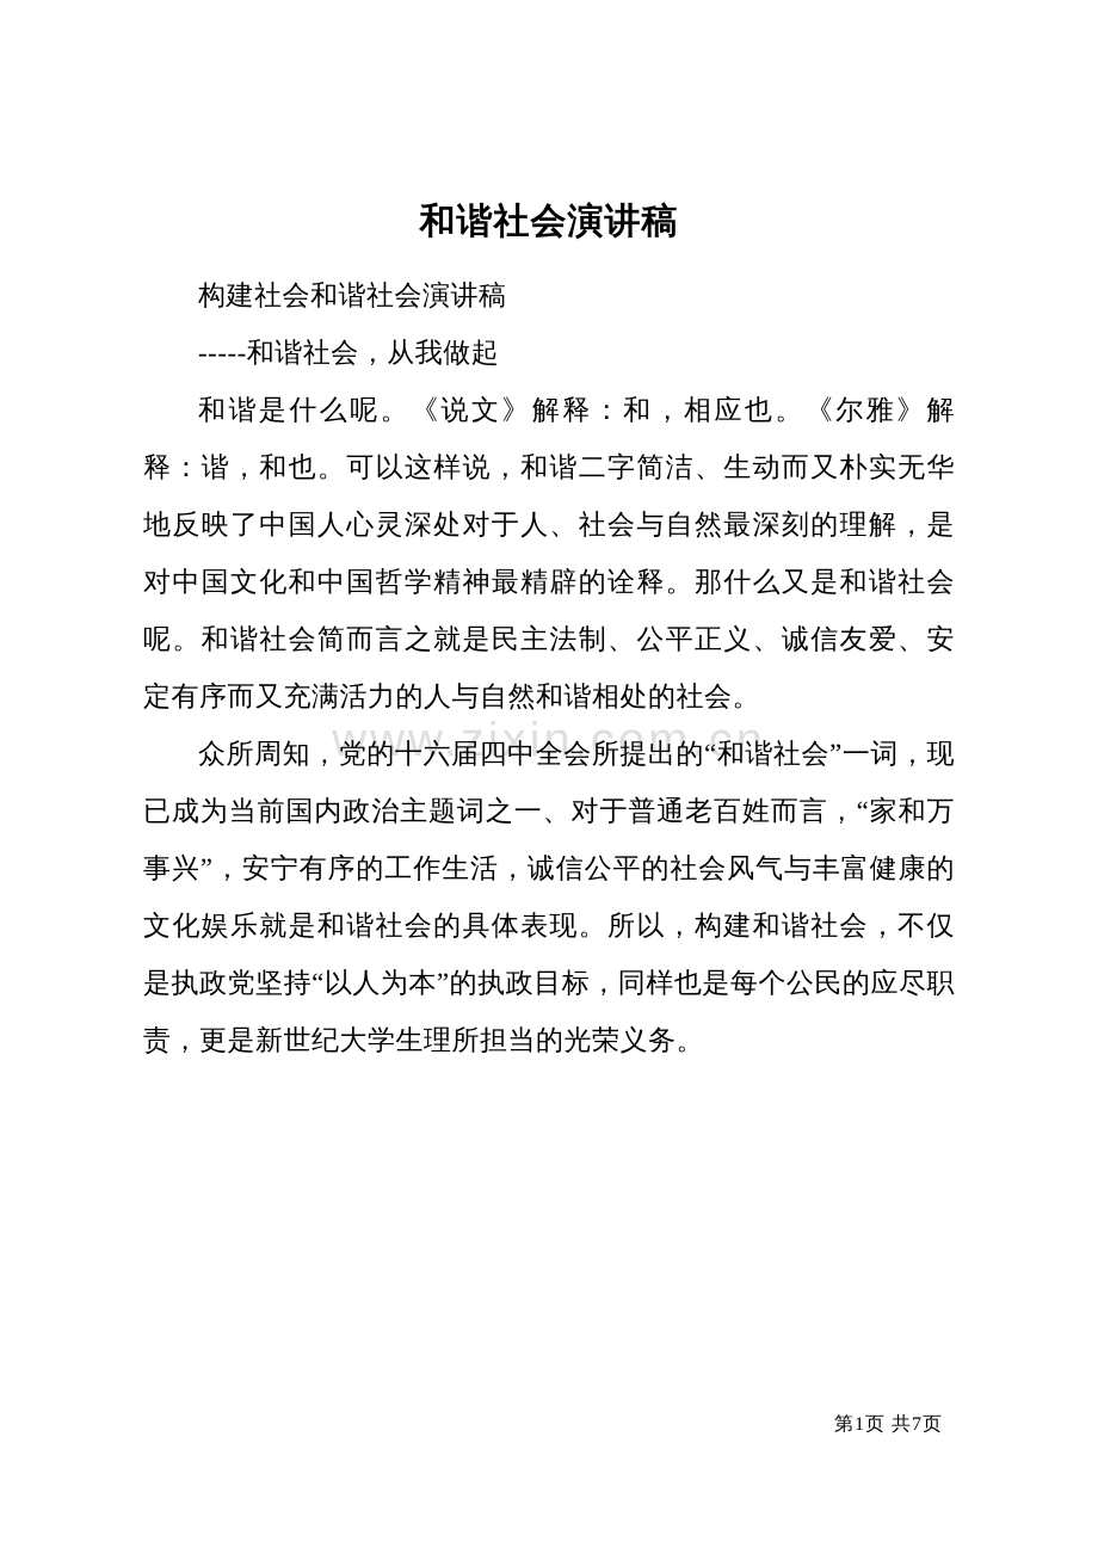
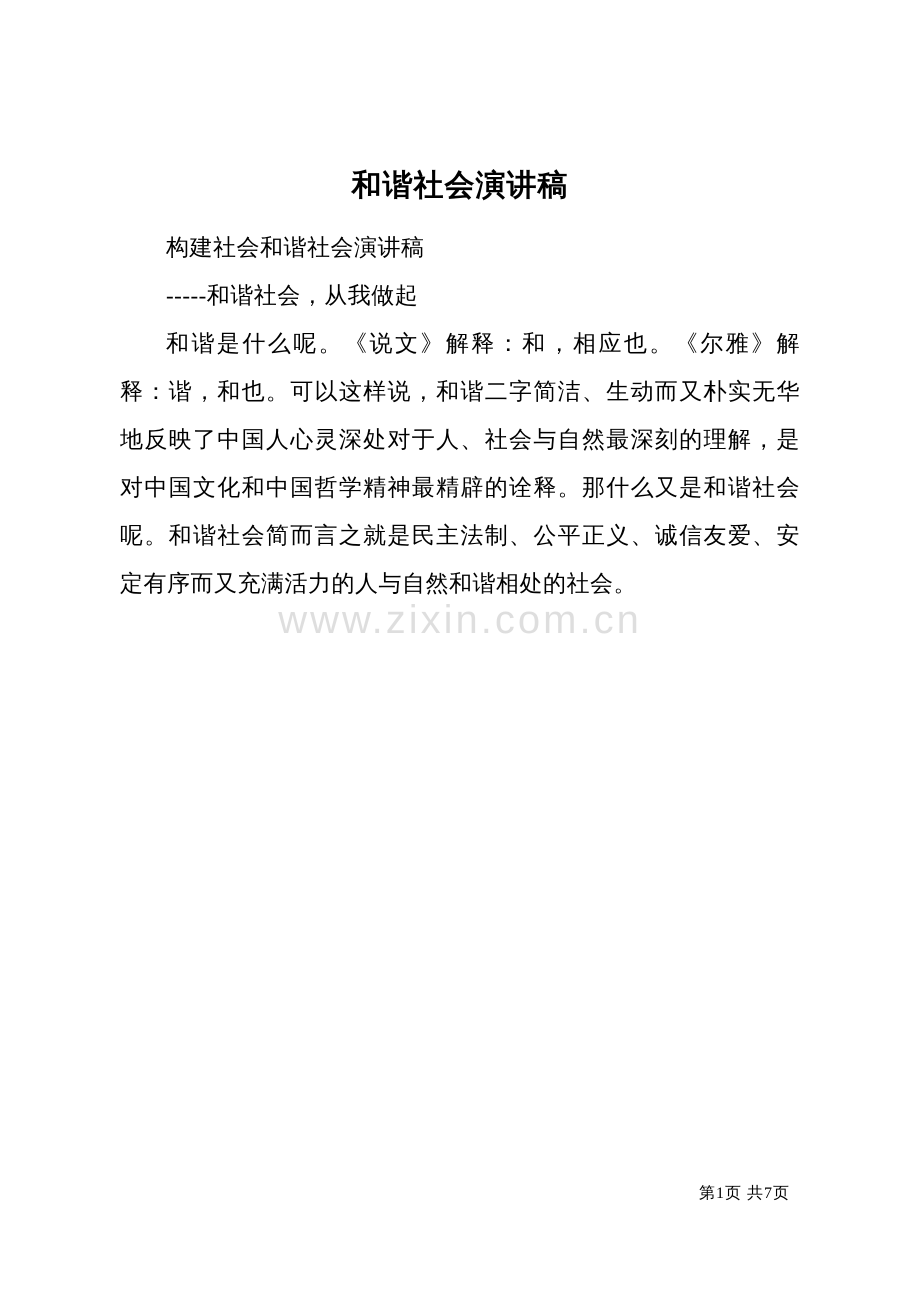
  和谐社会演讲稿
  构建社会和谐社会演讲稿
  -----和谐社会，从我做起
  和谐是什么呢。《说文》解释：和，相应也。《尔雅》解释：谐，和也。可以这样说，和谐二字简洁、生动而又朴实无华地反映了中国人心灵深处对于人、社会与自然最深刻的理解，是对中国文化和中国哲学精神最精辟的诠释。那什么又是和谐社会呢。和谐社会简而言之就是民主法制、公平正义、诚信友爱、安定有序而又充满活力的人与自然和谐相处的社会。
- 众所周知，党的十六届四中全会所提出的“和谐社会”一词，现已成为当前国内政治主题词之一、对于普通老百姓而言，“家和万事兴”，安宁有序的工作生活，诚信公平的社会风气与丰富健康的文化娱乐就是和谐社会的具体表现。所以，构建和谐社会，不仅是执政党坚持“以人为本”的执政目标，同样也是每个公民的应尽职责，更是新世纪大学生理所担当的光荣义务。
  www.zixin.com.cn
  第1页 共7页
